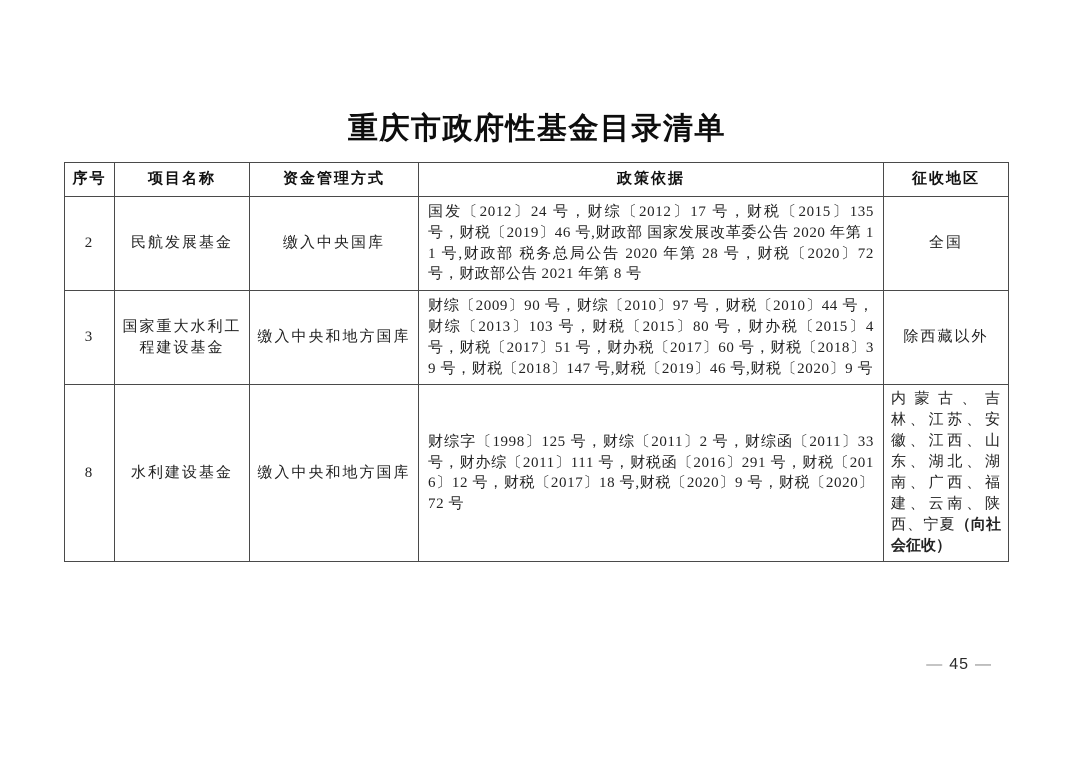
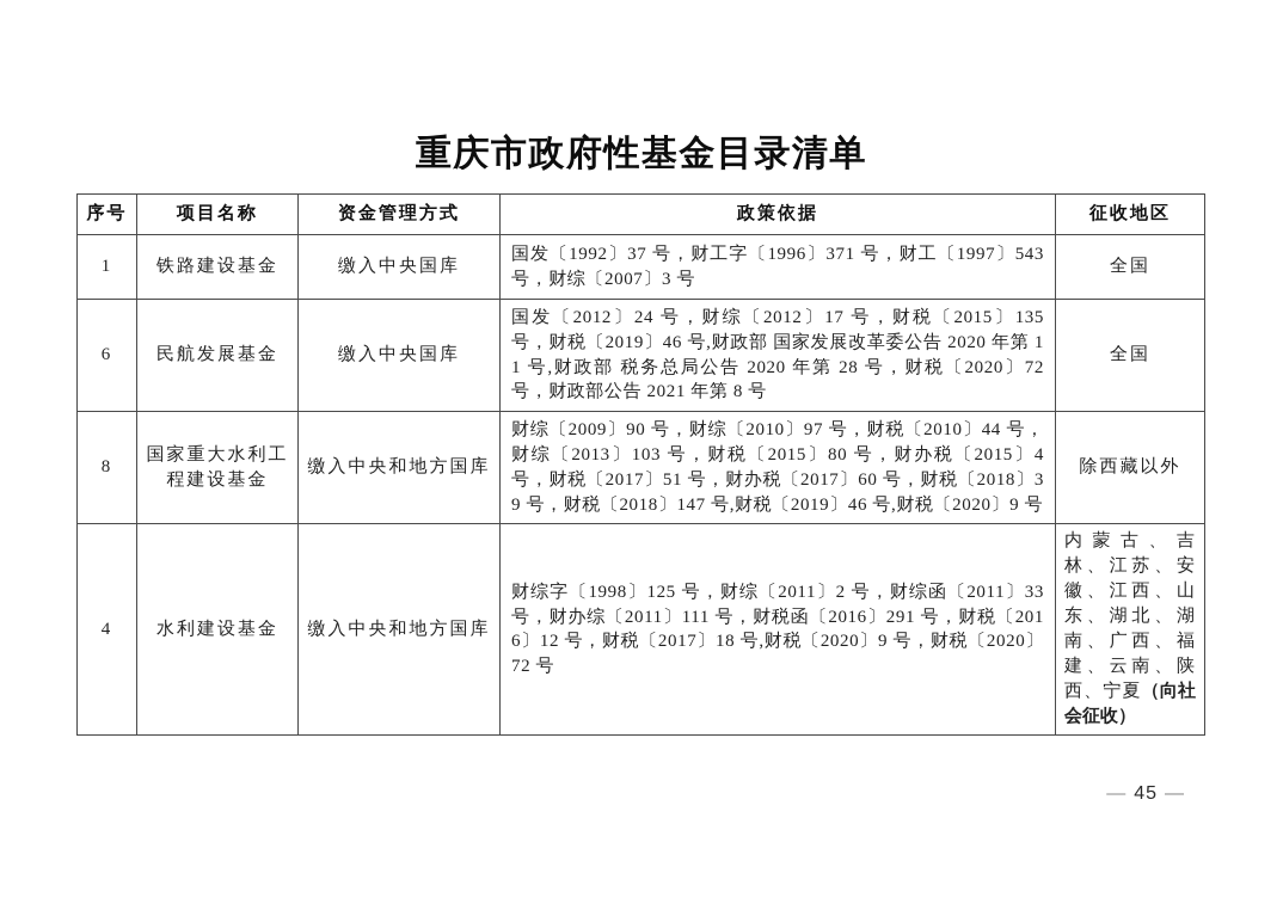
  重庆市政府性基金目录清单
  序号	项目名称	资金管理方式	政策依据	征收地区
+ 1	铁路建设基金	缴入中央国库	国发〔1992〕37 号，财工字〔1996〕371 号，财工〔1997〕543 号，财综〔2007〕3 号	全国
- 2	民航发展基金	缴入中央国库	国发〔2012〕24 号，财综〔2012〕17 号，财税〔2015〕135 号，财税〔2019〕46 号,财政部 国家发展改革委公告 2020 年第 11 号,财政部 税务总局公告 2020 年第 28 号，财税〔2020〕72 号，财政部公告 2021 年第 8 号	全国
+ 6	民航发展基金	缴入中央国库	国发〔2012〕24 号，财综〔2012〕17 号，财税〔2015〕135 号，财税〔2019〕46 号,财政部 国家发展改革委公告 2020 年第 11 号,财政部 税务总局公告 2020 年第 28 号，财税〔2020〕72 号，财政部公告 2021 年第 8 号	全国
- 3	国家重大水利工程建设基金	缴入中央和地方国库	财综〔2009〕90 号，财综〔2010〕97 号，财税〔2010〕44 号，财综〔2013〕103 号，财税〔2015〕80 号，财办税〔2015〕4 号，财税〔2017〕51 号，财办税〔2017〕60 号，财税〔2018〕39 号，财税〔2018〕147 号,财税〔2019〕46 号,财税〔2020〕9 号	除西藏以外
+ 8	国家重大水利工程建设基金	缴入中央和地方国库	财综〔2009〕90 号，财综〔2010〕97 号，财税〔2010〕44 号，财综〔2013〕103 号，财税〔2015〕80 号，财办税〔2015〕4 号，财税〔2017〕51 号，财办税〔2017〕60 号，财税〔2018〕39 号，财税〔2018〕147 号,财税〔2019〕46 号,财税〔2020〕9 号	除西藏以外
- 8	水利建设基金	缴入中央和地方国库	财综字〔1998〕125 号，财综〔2011〕2 号，财综函〔2011〕33 号，财办综〔2011〕111 号，财税函〔2016〕291 号，财税〔2016〕12 号，财税〔2017〕18 号,财税〔2020〕9 号，财税〔2020〕72 号	内蒙古、吉林、江苏、安徽、江西、山东、湖北、湖南、广西、福建、云南、陕西、宁夏（向社会征收）
+ 4	水利建设基金	缴入中央和地方国库	财综字〔1998〕125 号，财综〔2011〕2 号，财综函〔2011〕33 号，财办综〔2011〕111 号，财税函〔2016〕291 号，财税〔2016〕12 号，财税〔2017〕18 号,财税〔2020〕9 号，财税〔2020〕72 号	内蒙古、吉林、江苏、安徽、江西、山东、湖北、湖南、广西、福建、云南、陕西、宁夏（向社会征收）
  — 45 —
